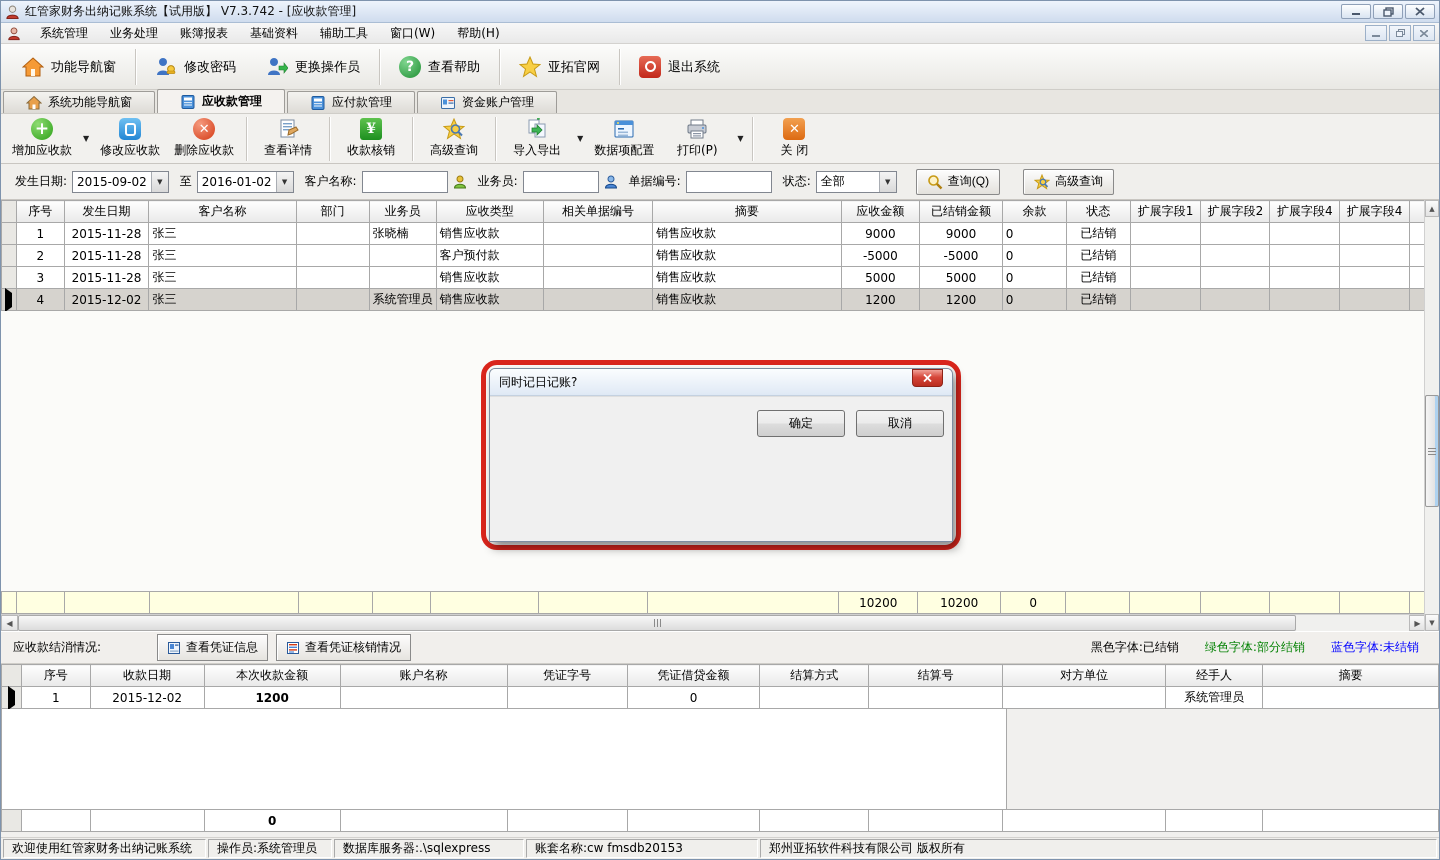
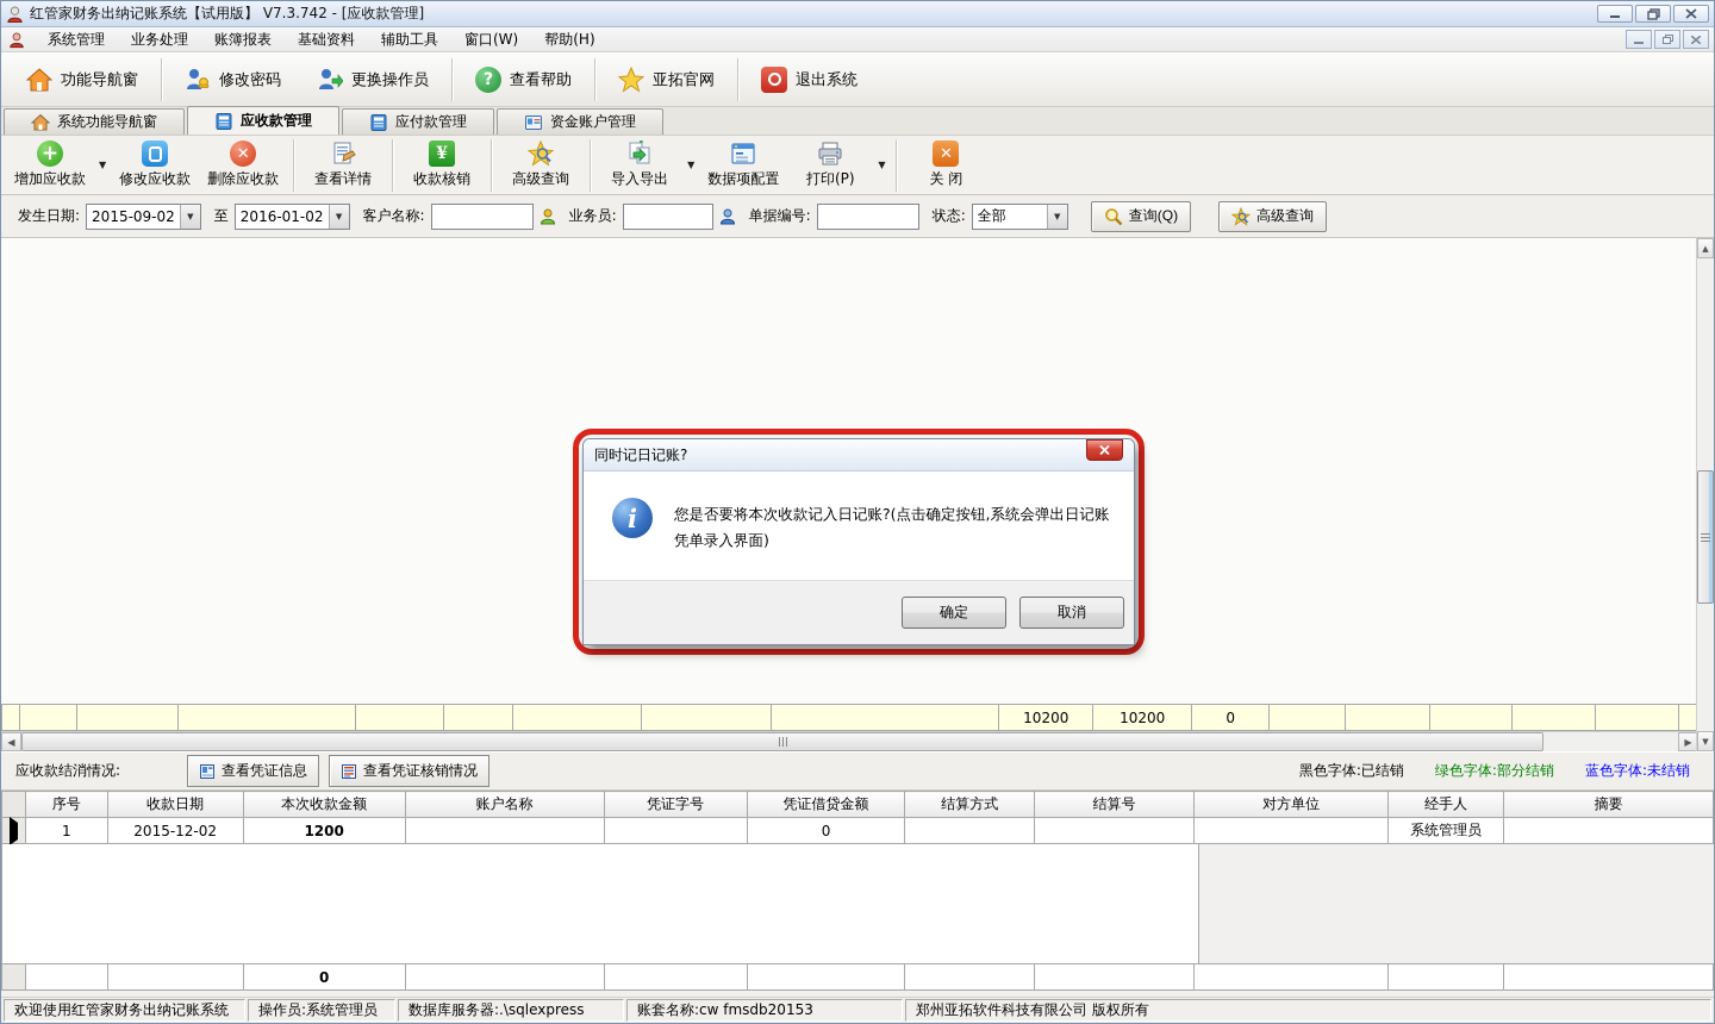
  红管家财务出纳记账系统【试用版】 V7.3.742 - [应收款管理]
  系统管理
  业务处理
  账簿报表
  基础资料
  辅助工具
  窗口(W)
  帮助(H)
  功能导航窗
  修改密码
  更换操作员
  ?
  查看帮助
  亚拓官网
  退出系统
  系统功能导航窗
  应收款管理
  应付款管理
  资金账户管理
  +
  增加应收款
  ▼
  修改应收款
  ✕
  删除应收款
  查看详情
  ¥
  收款核销
  高级查询
  导入导出
  ▼
  数据项配置
  打印(P)
  ▼
  ✕
  关 闭
  发生日期:
  2015-09-02
  ▼
  至
  2016-01-02
  ▼
  客户名称:
  业务员:
  单据编号:
  状态:
  全部
  ▼
  查询(Q)
  高级查询
- 	序号	发生日期	客户名称	部门	业务员	应收类型	相关单据编号	摘要	应收金额	已结销金额	余款	状态	扩展字段1	扩展字段2	扩展字段4	扩展字段4
- 	1	2015-11-28	张三		张晓楠	销售应收款		销售应收款	9000	9000	0	已结销
- 	2	2015-11-28	张三			客户预付款		销售应收款	-5000	-5000	0	已结销
- 	3	2015-11-28	张三			销售应收款		销售应收款	5000	5000	0	已结销
- 	4	2015-12-02	张三		系统管理员	销售应收款		销售应收款	1200	1200	0	已结销
  									10200	10200	0
  ◀
  ▶
  ▲
  ▼
  应收款结消情况:
  查看凭证信息
  查看凭证核销情况
  黑色字体:已结销
  绿色字体:部分结销
  蓝色字体:未结销
  	序号	收款日期	本次收款金额	账户名称	凭证字号	凭证借贷金额	结算方式	结算号	对方单位	经手人	摘要
  	1	2015-12-02	1200			0				系统管理员
  			0
  欢迎使用红管家财务出纳记账系统
  操作员:系统管理员
  数据库服务器:.\sqlexpress
  账套名称:cw fmsdb20153
  郑州亚拓软件科技有限公司 版权所有
  同时记日记账?
+ i
+ 您是否要将本次收款记入日记账?(点击确定按钮,系统会弹出日记账凭单录入界面)
  确定
  取消
